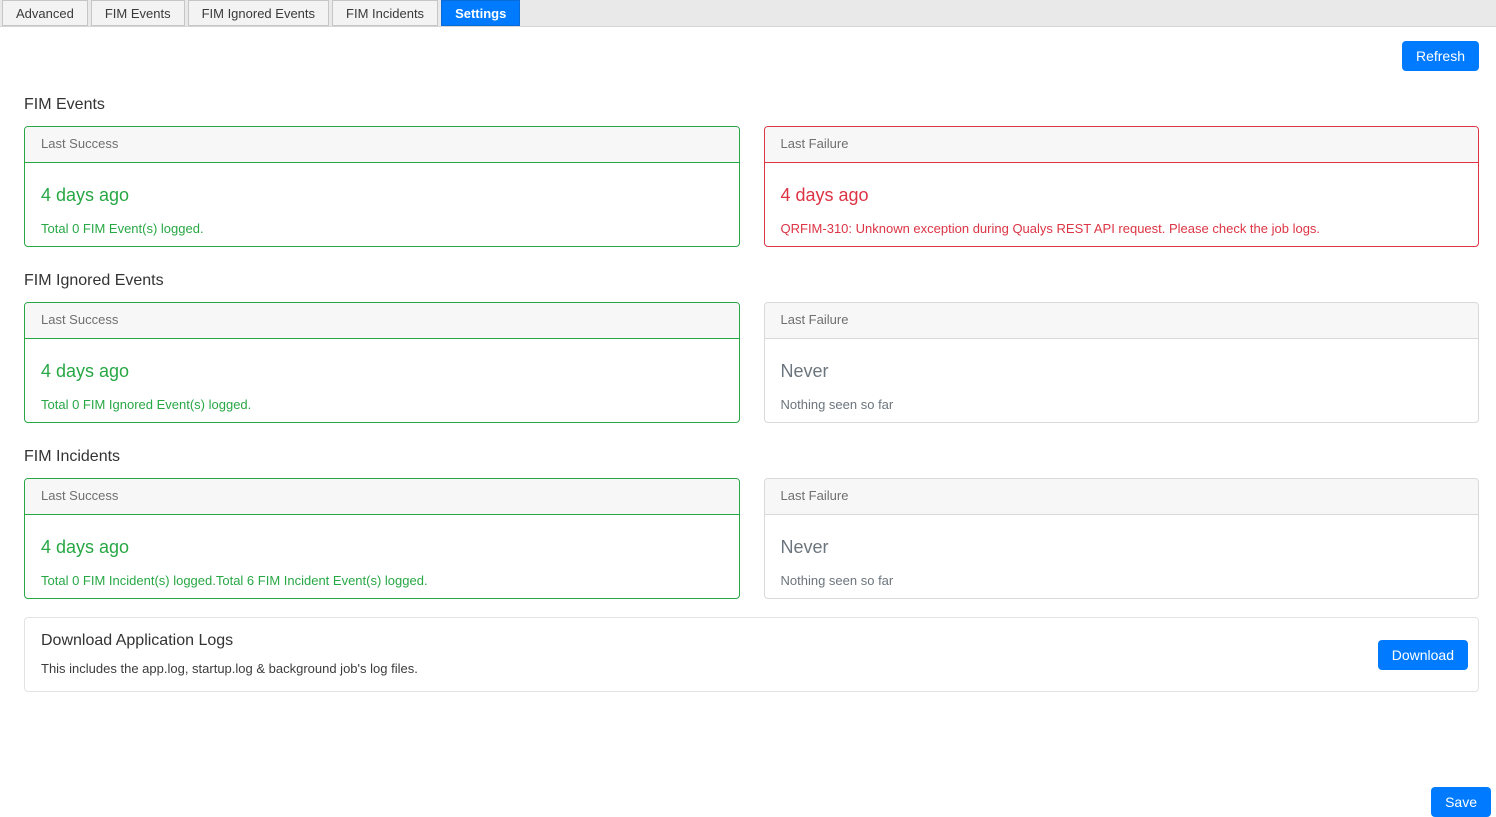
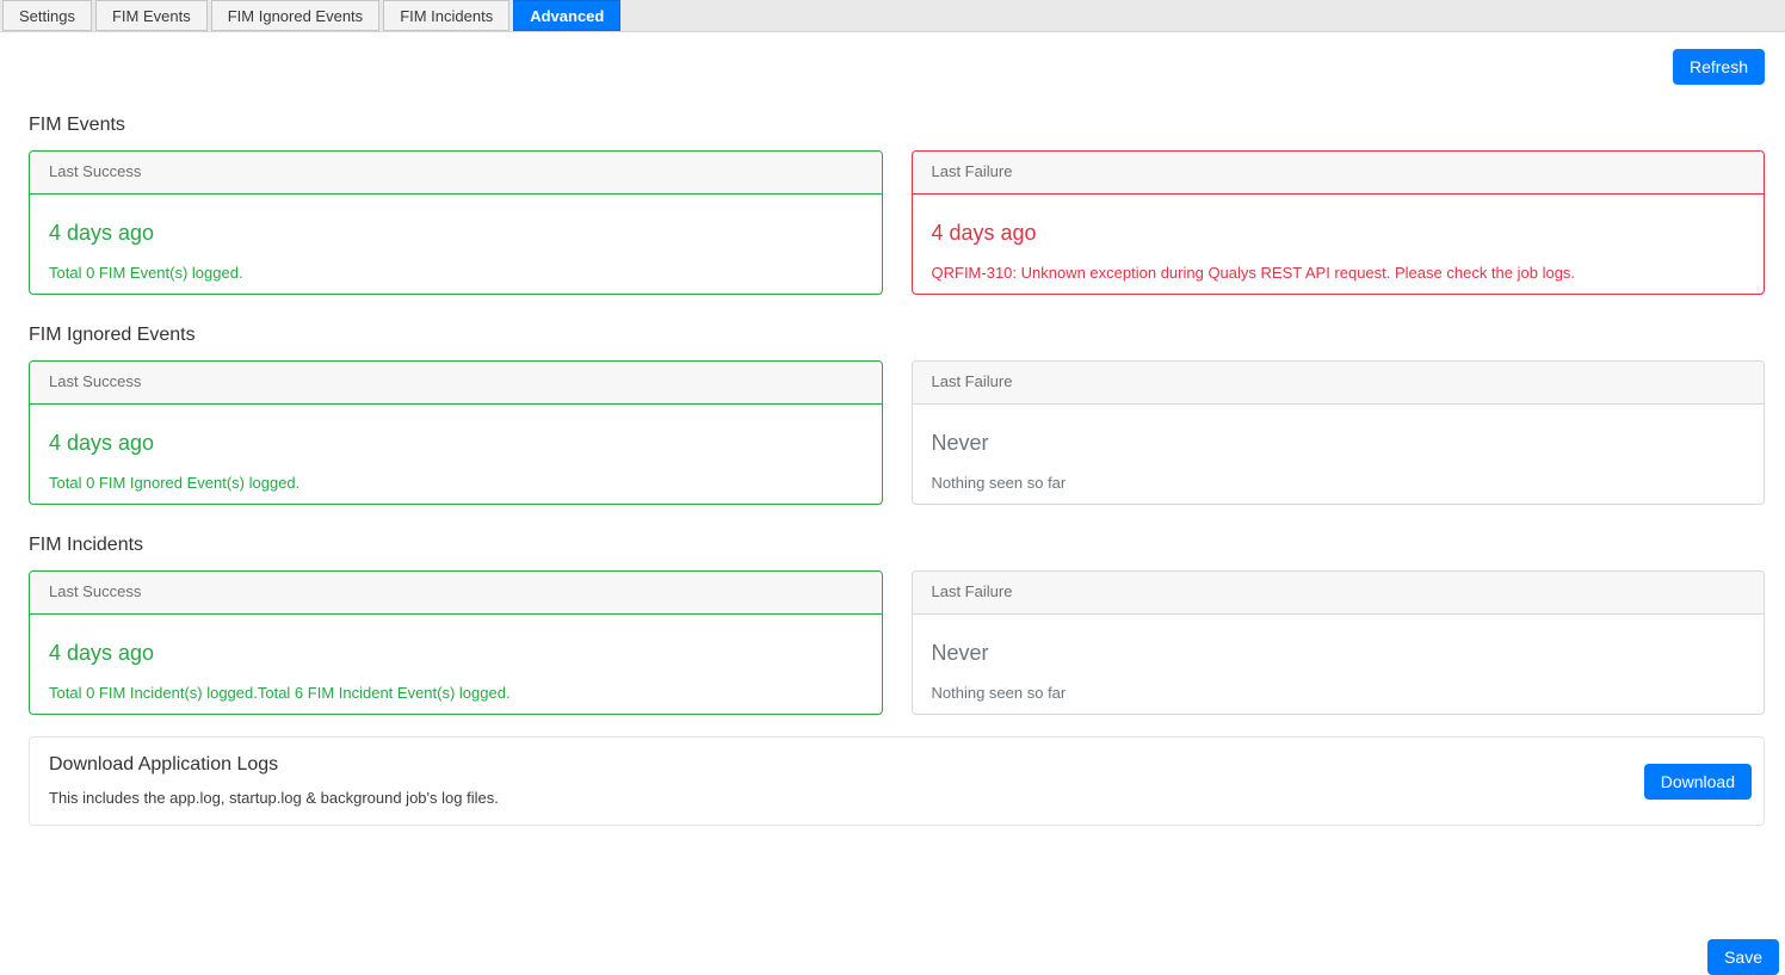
- Advanced
+ Settings
  FIM Events
  FIM Ignored Events
  FIM Incidents
- Settings
+ Advanced
  Refresh
  FIM Events
  Last Success
  4 days ago
  Total 0 FIM Event(s) logged.
  Last Failure
  4 days ago
  QRFIM-310: Unknown exception during Qualys REST API request. Please check the job logs.
  FIM Ignored Events
  Last Success
  4 days ago
  Total 0 FIM Ignored Event(s) logged.
  Last Failure
  Never
  Nothing seen so far
  FIM Incidents
  Last Success
  4 days ago
  Total 0 FIM Incident(s) logged.Total 6 FIM Incident Event(s) logged.
  Last Failure
  Never
  Nothing seen so far
  Download Application Logs
  This includes the app.log, startup.log & background job's log files.
  Download
  Save
